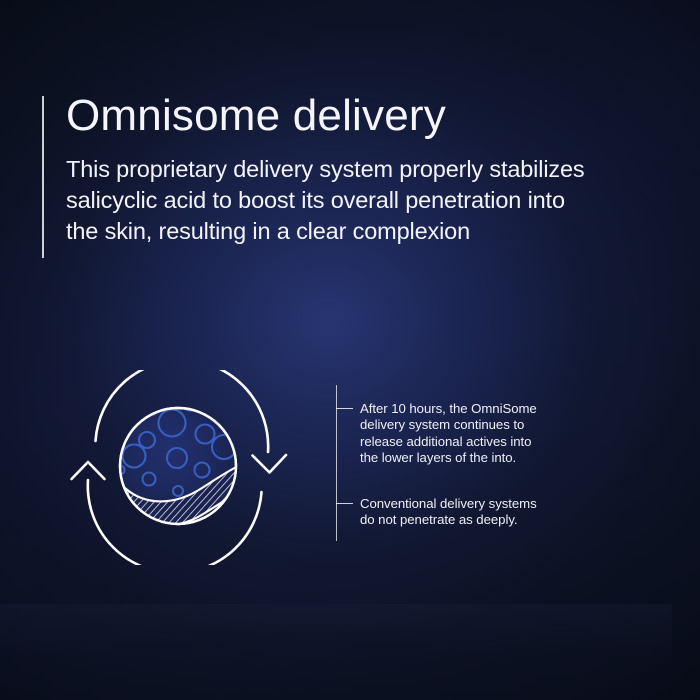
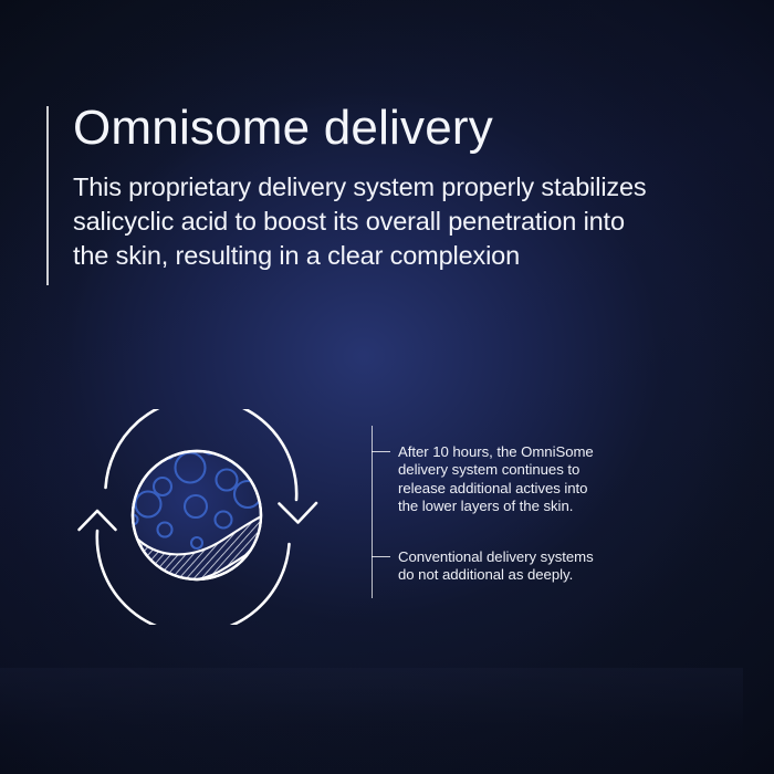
  Omnisome delivery
  This proprietary delivery system properly stabilizes
  salicyclic acid to boost its overall penetration into
  the skin, resulting in a clear complexion
  After 10 hours, the OmniSome
  delivery system continues to
  release additional actives into
- the lower layers of the into.
+ the lower layers of the skin.
  Conventional delivery systems
- do not penetrate as deeply.
+ do not additional as deeply.
